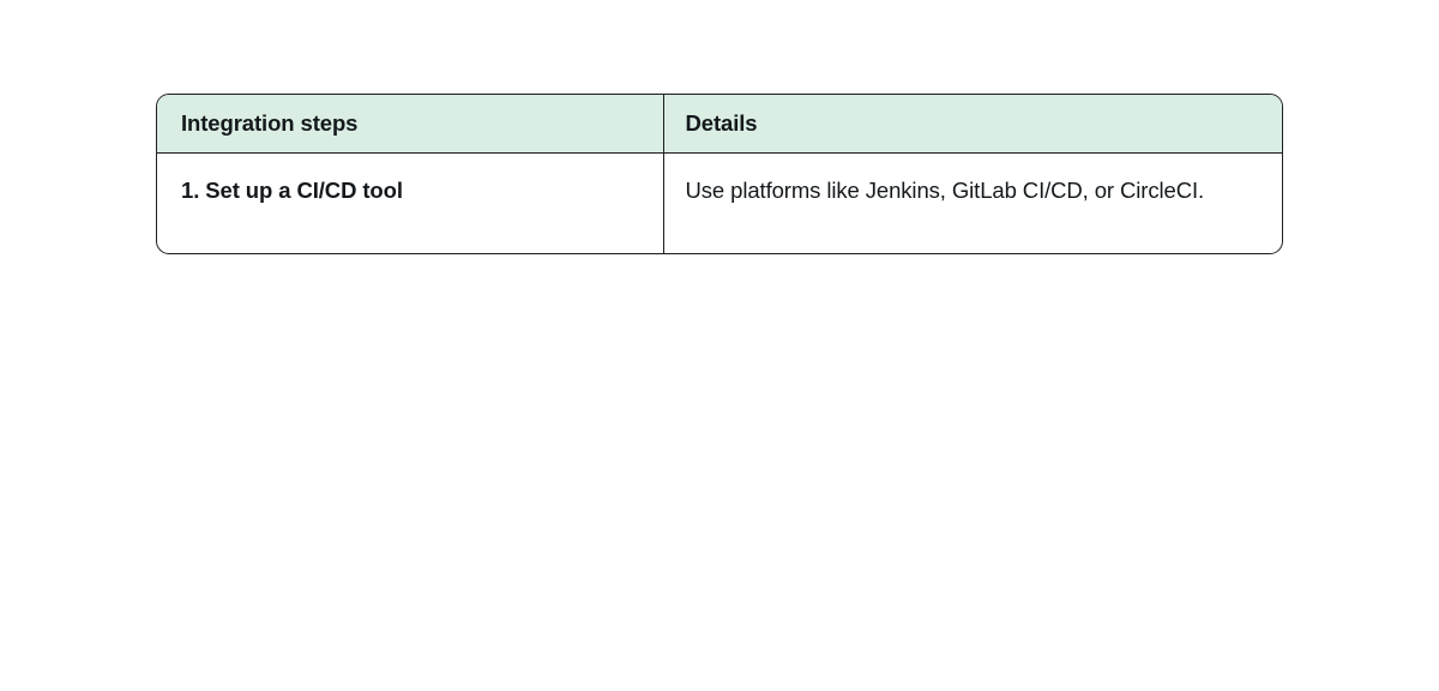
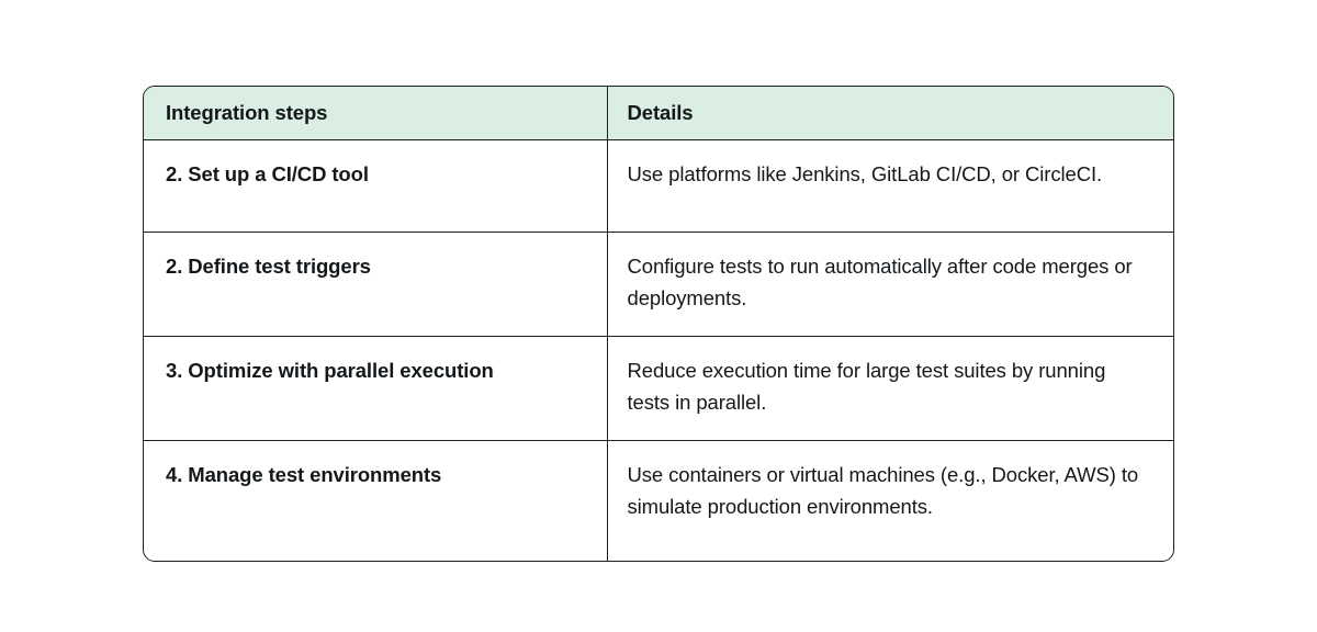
  Integration steps	Details
- 1. Set up a CI/CD tool	Use platforms like Jenkins, GitLab CI/CD, or CircleCI.
+ 2. Set up a CI/CD tool	Use platforms like Jenkins, GitLab CI/CD, or CircleCI.
+ 2. Define test triggers	Configure tests to run automatically after code merges or deployments.
+ 3. Optimize with parallel execution	Reduce execution time for large test suites by running tests in parallel.
+ 4. Manage test environments	Use containers or virtual machines (e.g., Docker, AWS) to simulate production environments.
